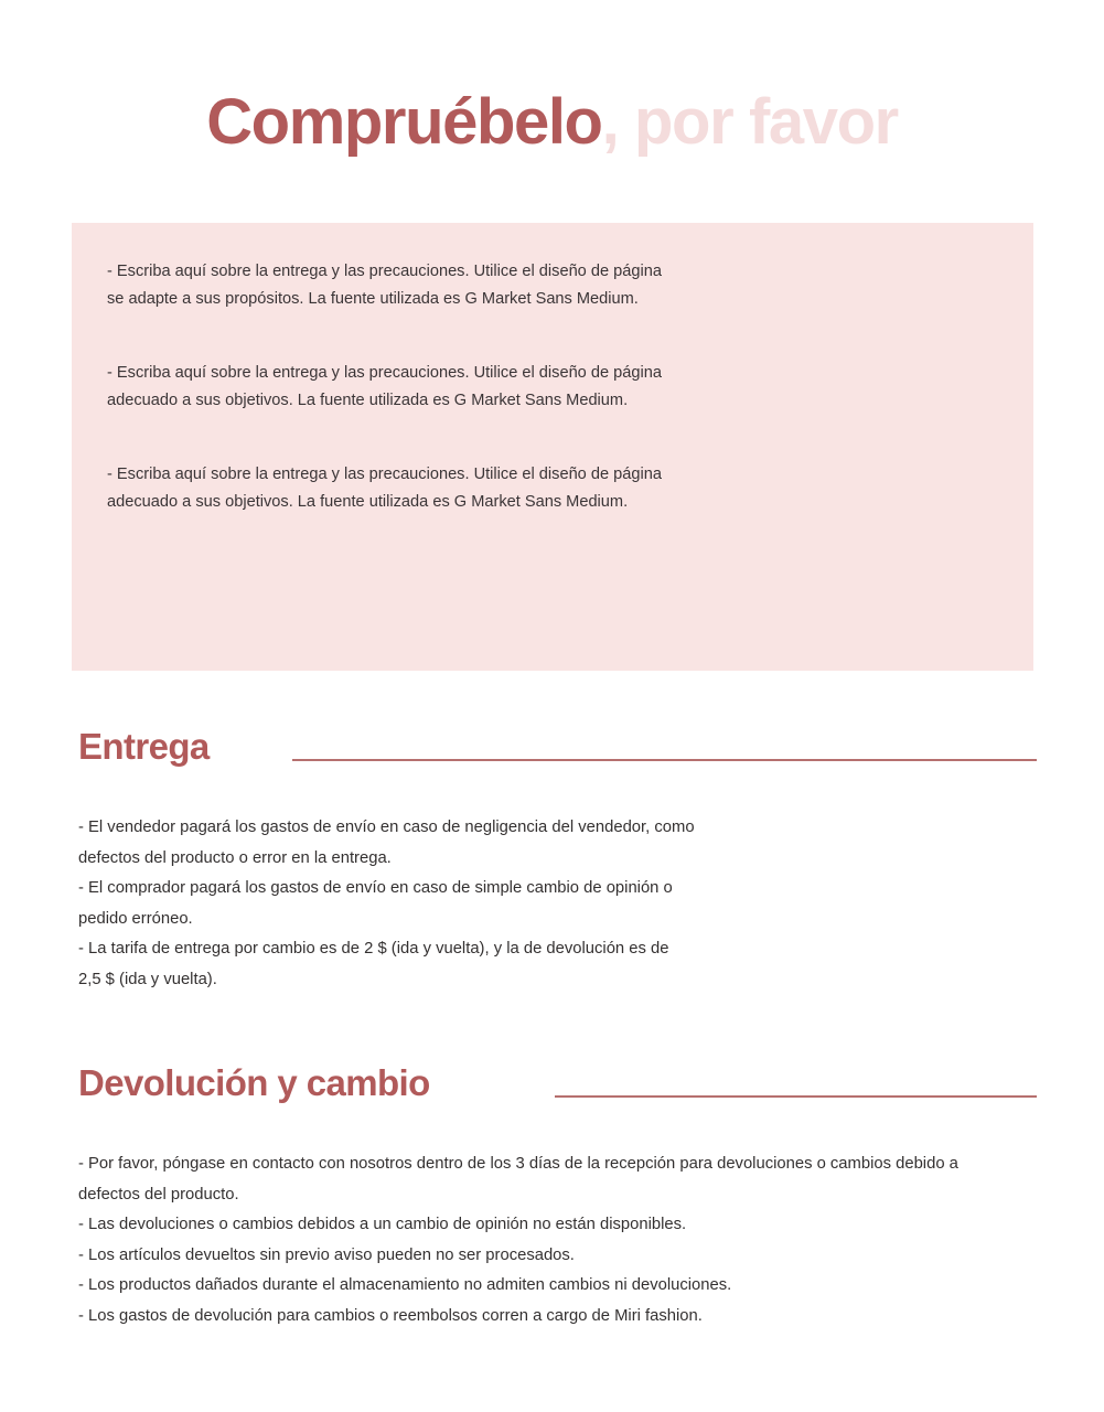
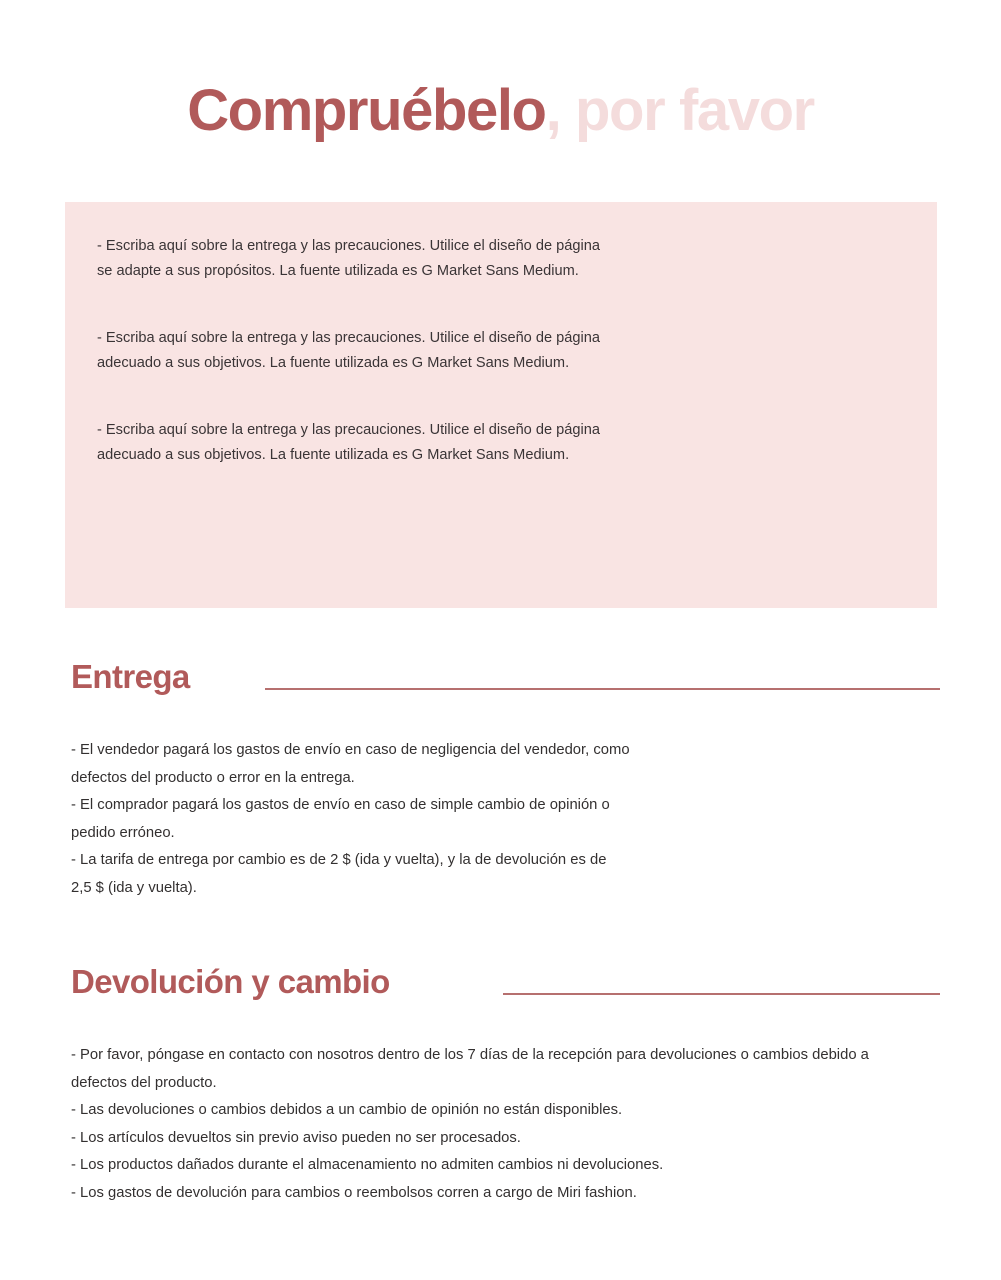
  Compruébelo, por favor
  - Escriba aquí sobre la entrega y las precauciones. Utilice el diseño de página
  se adapte a sus propósitos. La fuente utilizada es G Market Sans Medium.
  - Escriba aquí sobre la entrega y las precauciones. Utilice el diseño de página
  adecuado a sus objetivos. La fuente utilizada es G Market Sans Medium.
  - Escriba aquí sobre la entrega y las precauciones. Utilice el diseño de página
  adecuado a sus objetivos. La fuente utilizada es G Market Sans Medium.
  Entrega
  - El vendedor pagará los gastos de envío en caso de negligencia del vendedor, como
  defectos del producto o error en la entrega.
  - El comprador pagará los gastos de envío en caso de simple cambio de opinión o
  pedido erróneo.
  - La tarifa de entrega por cambio es de 2 $ (ida y vuelta), y la de devolución es de
  2,5 $ (ida y vuelta).
  Devolución y cambio
- - Por favor, póngase en contacto con nosotros dentro de los 3 días de la recepción para devoluciones o cambios debido a
+ - Por favor, póngase en contacto con nosotros dentro de los 7 días de la recepción para devoluciones o cambios debido a
  defectos del producto.
  - Las devoluciones o cambios debidos a un cambio de opinión no están disponibles.
  - Los artículos devueltos sin previo aviso pueden no ser procesados.
  - Los productos dañados durante el almacenamiento no admiten cambios ni devoluciones.
  - Los gastos de devolución para cambios o reembolsos corren a cargo de Miri fashion.
